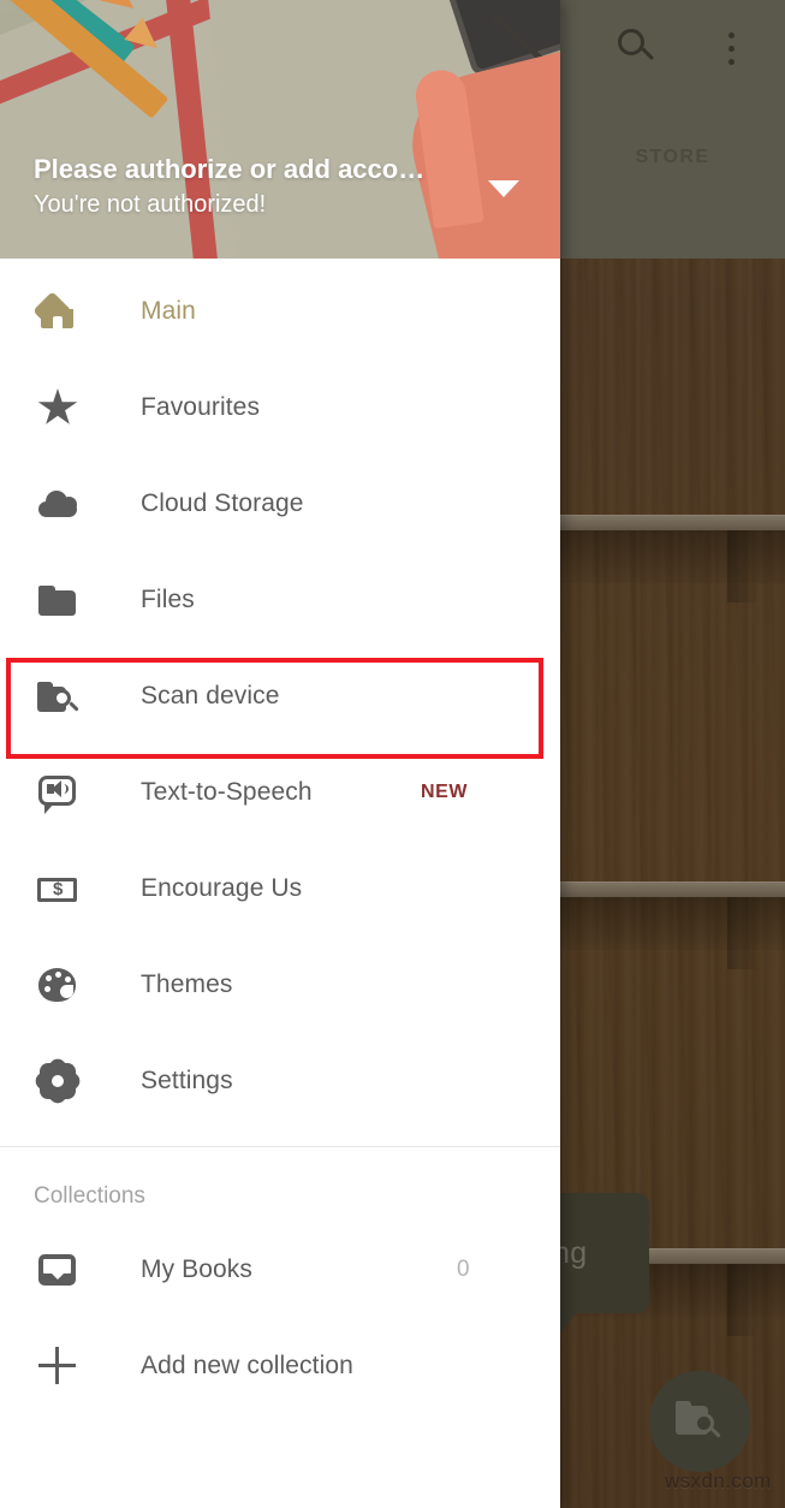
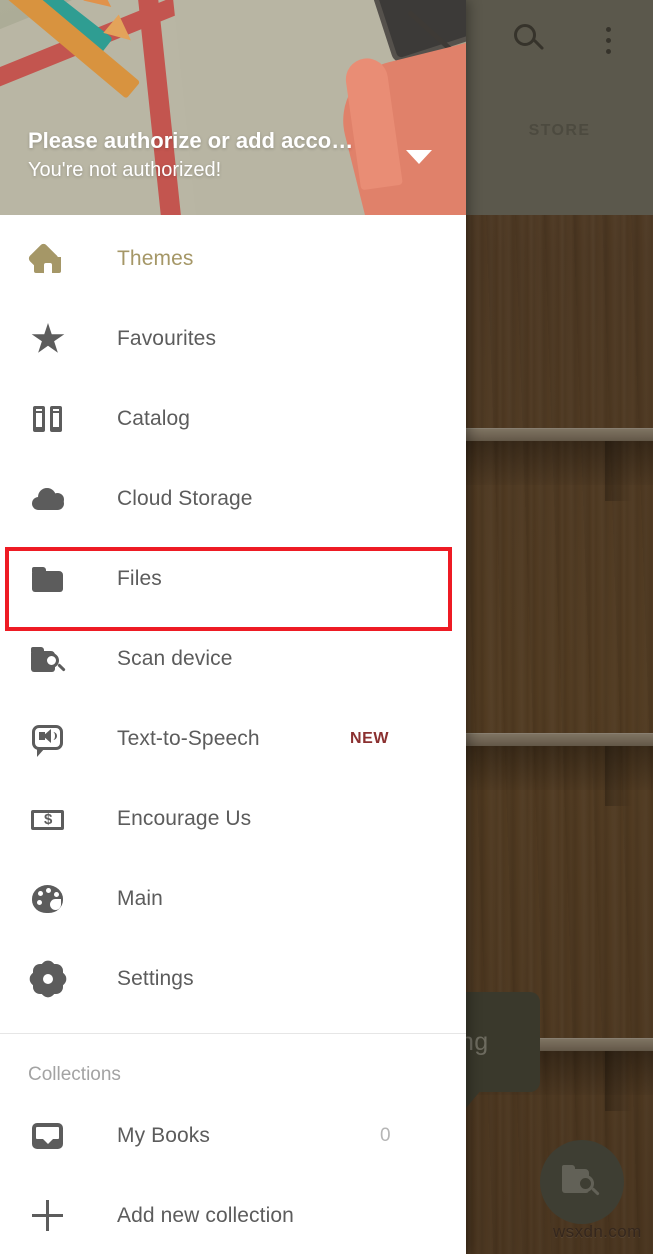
  wsxdn.com
  Please authorize or add acco…
  You're not authorized!
- Main
+ Themes
  Favourites
+ Catalog
  Cloud Storage
  Files
  Scan device
  Text-to-Speech
  NEW
  $
  Encourage Us
- Themes
+ Main
  Settings
  Collections
  My Books
  0
  Add new collection
